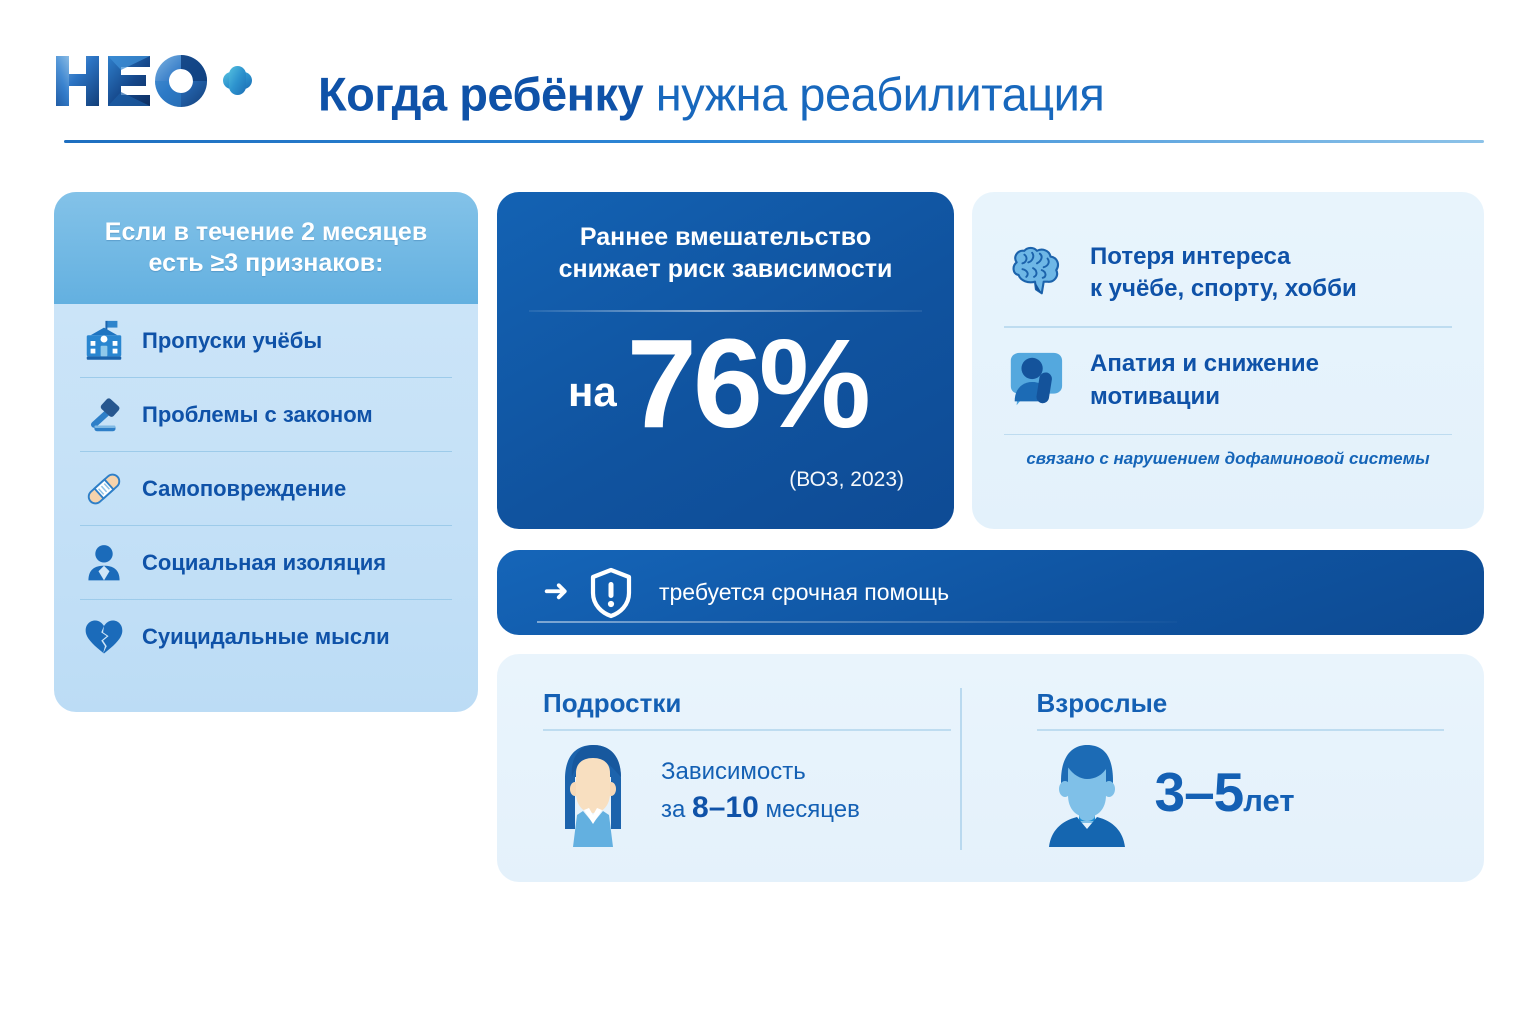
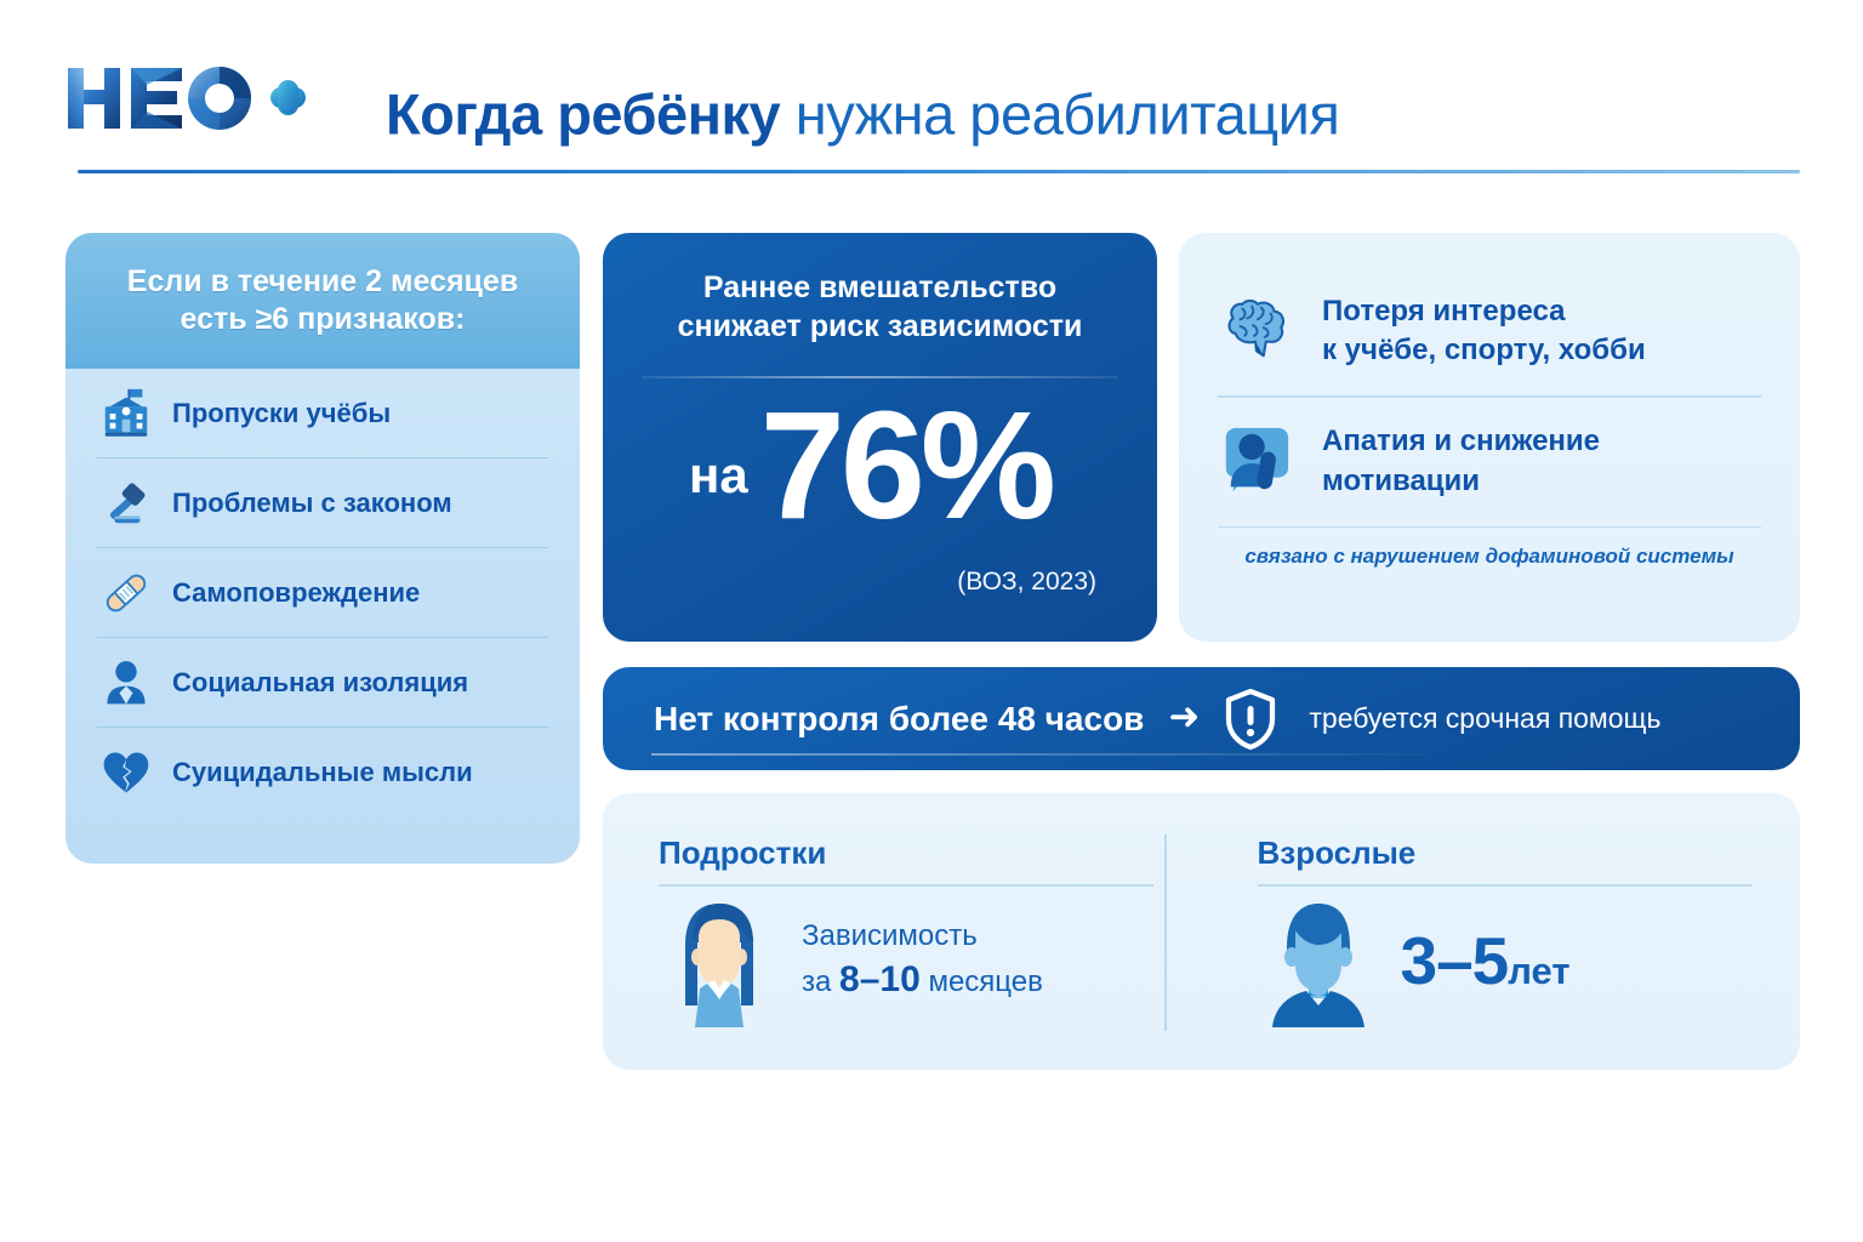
  Когда ребёнку нужна реабилитация
  Если в течение 2 месяцев
- есть ≥3 признаков:
+ есть ≥6 признаков:
  Пропуски учёбы
  Проблемы с законом
  Самоповреждение
  Социальная изоляция
  Суицидальные мысли
  Раннее вмешательство
  снижает риск зависимости
  на
  76%
  (ВОЗ, 2023)
  Потеря интереса
  к учёбе, спорту, хобби
  Апатия и снижение
  мотивации
  связано с нарушением дофаминовой системы
+ Нет контроля более 48 часов
  ➜
  требуется срочная помощь
  Подростки
  Зависимость
  за 8–10 месяцев
  Взрослые
  3–5лет
